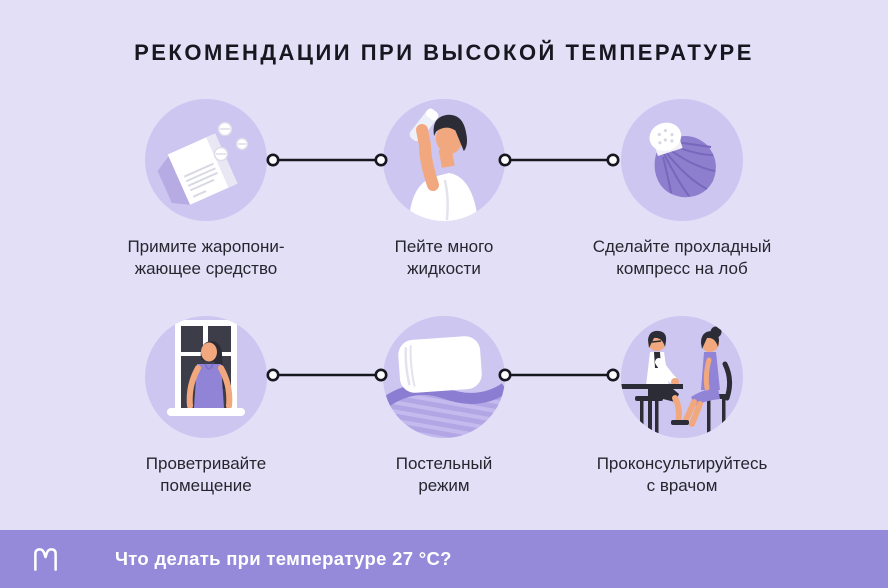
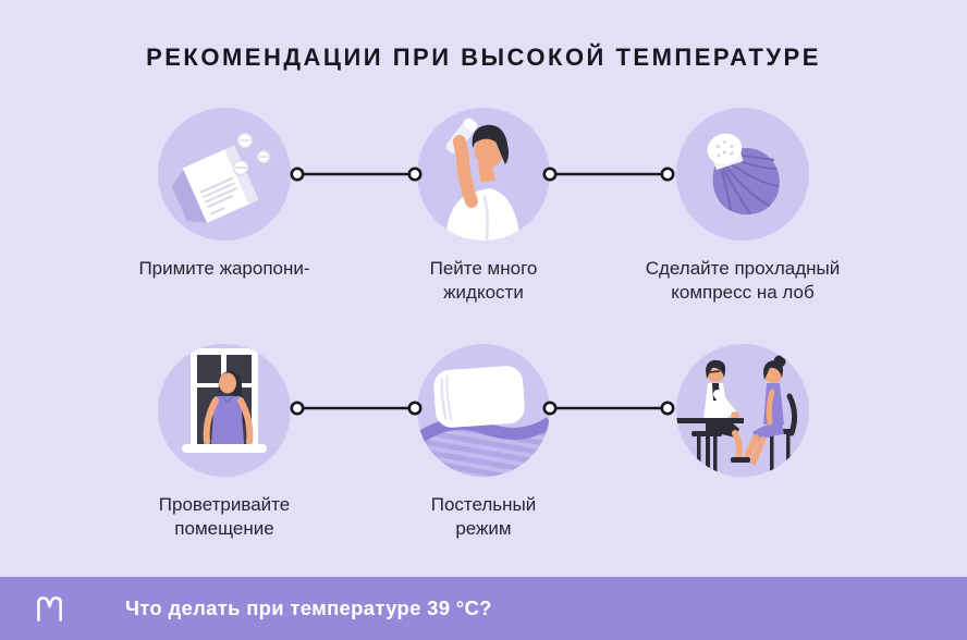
  РЕКОМЕНДАЦИИ ПРИ ВЫСОКОЙ ТЕМПЕРАТУРЕ
  Примите жаропони-
- жающее средство
  Пейте много
  жидкости
  Сделайте прохладный
  компресс на лоб
  Проветривайте
  помещение
  Постельный
  режим
- Проконсультируйтесь
- с врачом
- Что делать при температуре 27 °С?
+ Что делать при температуре 39 °С?
